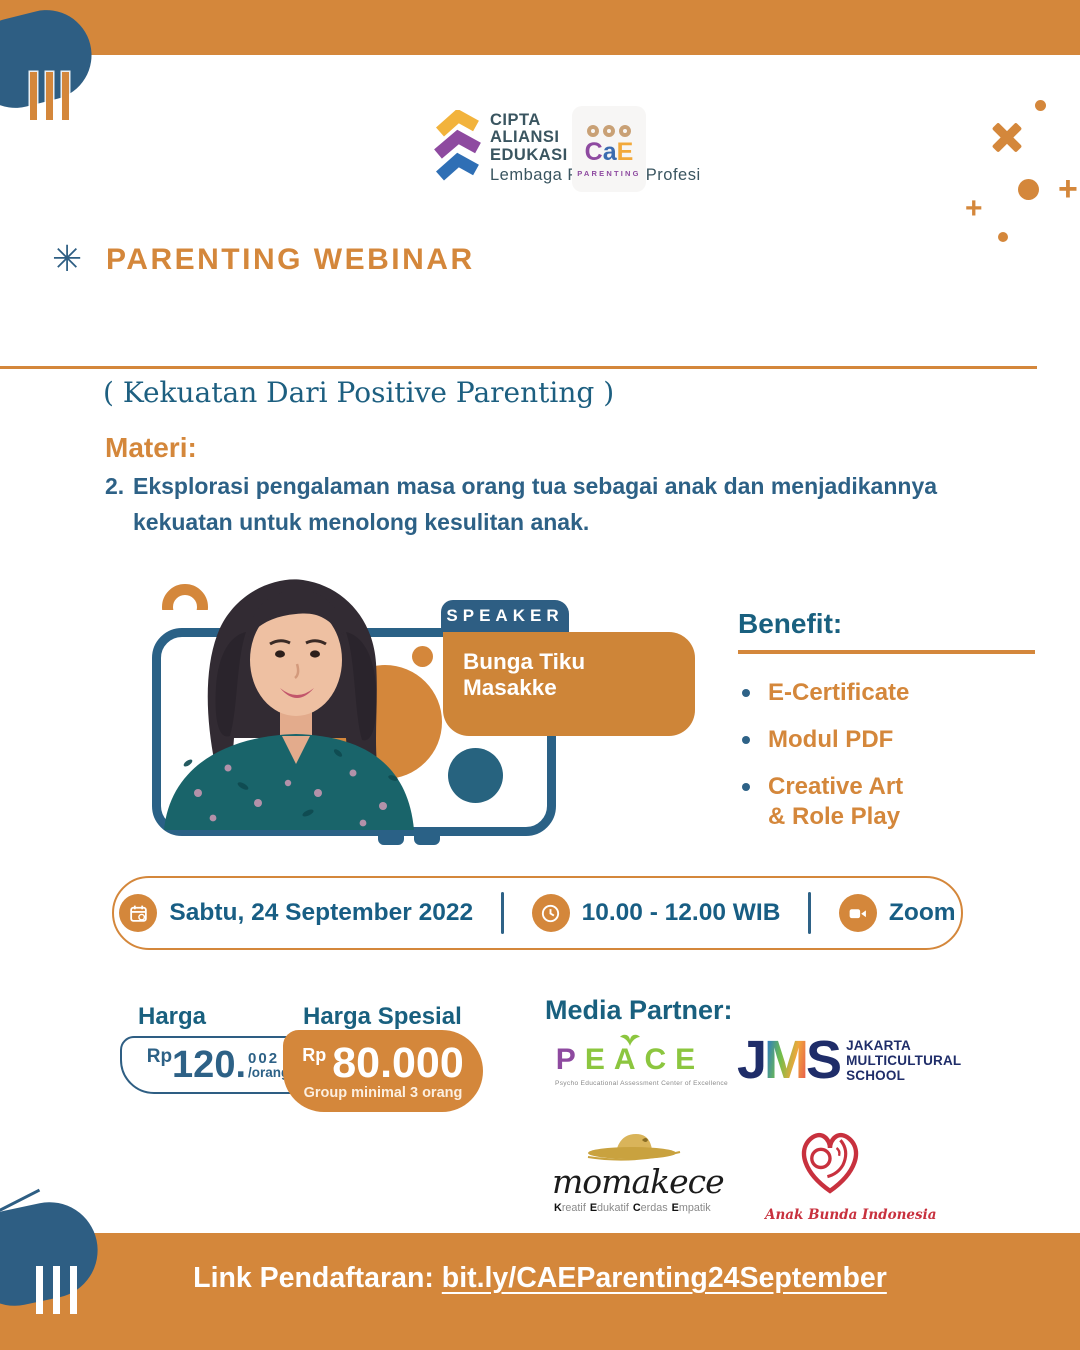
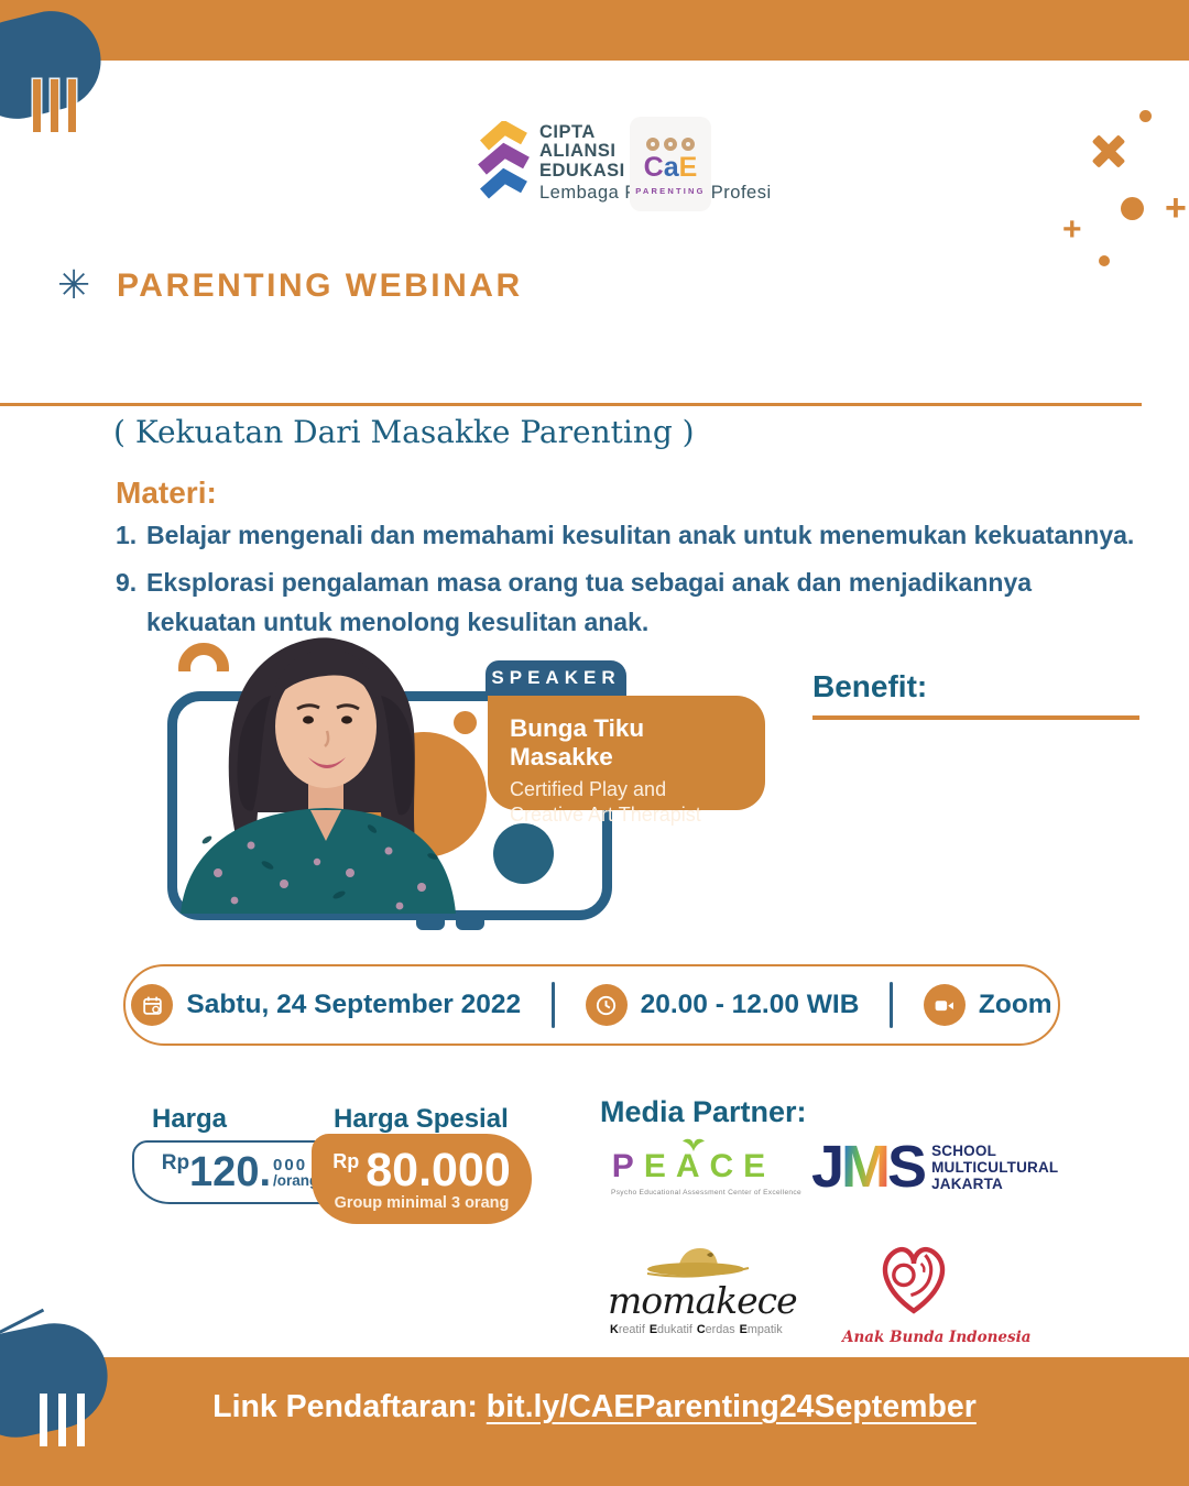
  +
  +
  CIPTA
  ALIANSI
  EDUKASI
  CaE
  PARENTING
  ✳
  PARENTING WEBINAR
- ( Kekuatan Dari Positive Parenting )
+ ( Kekuatan Dari Masakke Parenting )
  Materi:
+ 1.
+ Belajar mengenali dan memahami kesulitan anak untuk menemukan kekuatannya.
- 2.
+ 9.
  Eksplorasi pengalaman masa orang tua sebagai anak dan menjadikannya kekuatan untuk menolong kesulitan anak.
  SPEAKER
  Bunga Tiku Masakke
+ Certified Play and
+ Creative Art Therapist
  Benefit:
- E-Certificate
- Modul PDF
- Creative Art
- & Role Play
  Sabtu, 24 September 2022
- 10.00 - 12.00 WIB
+ 20.00 - 12.00 WIB
  Zoom
  Harga
  Harga Spesial
  Rp
  120.
- 002
+ 000
  /oran
  Rp
  80.000
  Group minimal 3 orang
  Media Partner:
  PEACE
  JMS
- JAKARTA
+ SCHOOL
  MULTICULTURAL
- SCHOOL
+ JAKARTA
  momakece
  Kreatif Edukatif Cerdas Empatik
  Anak Bunda Indonesia
  Link Pendaftaran: bit.ly/CAEParenting24September
